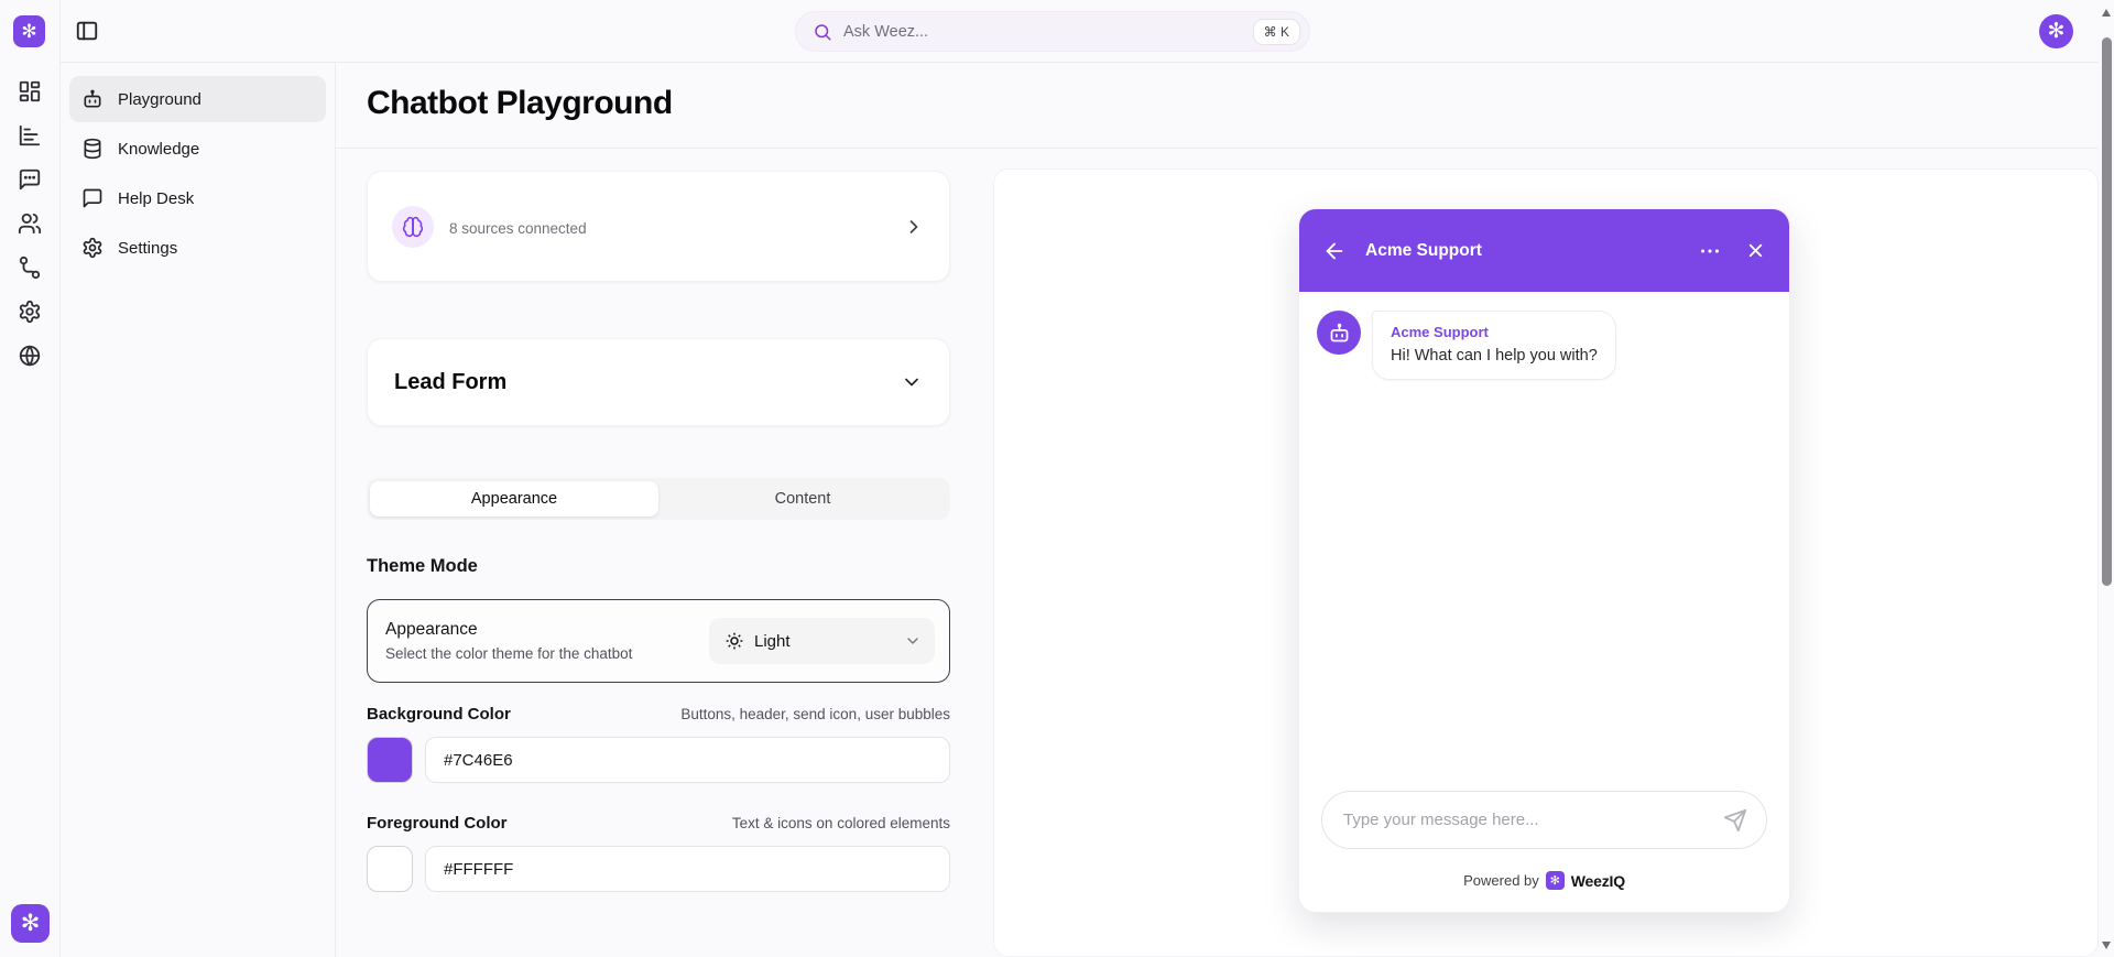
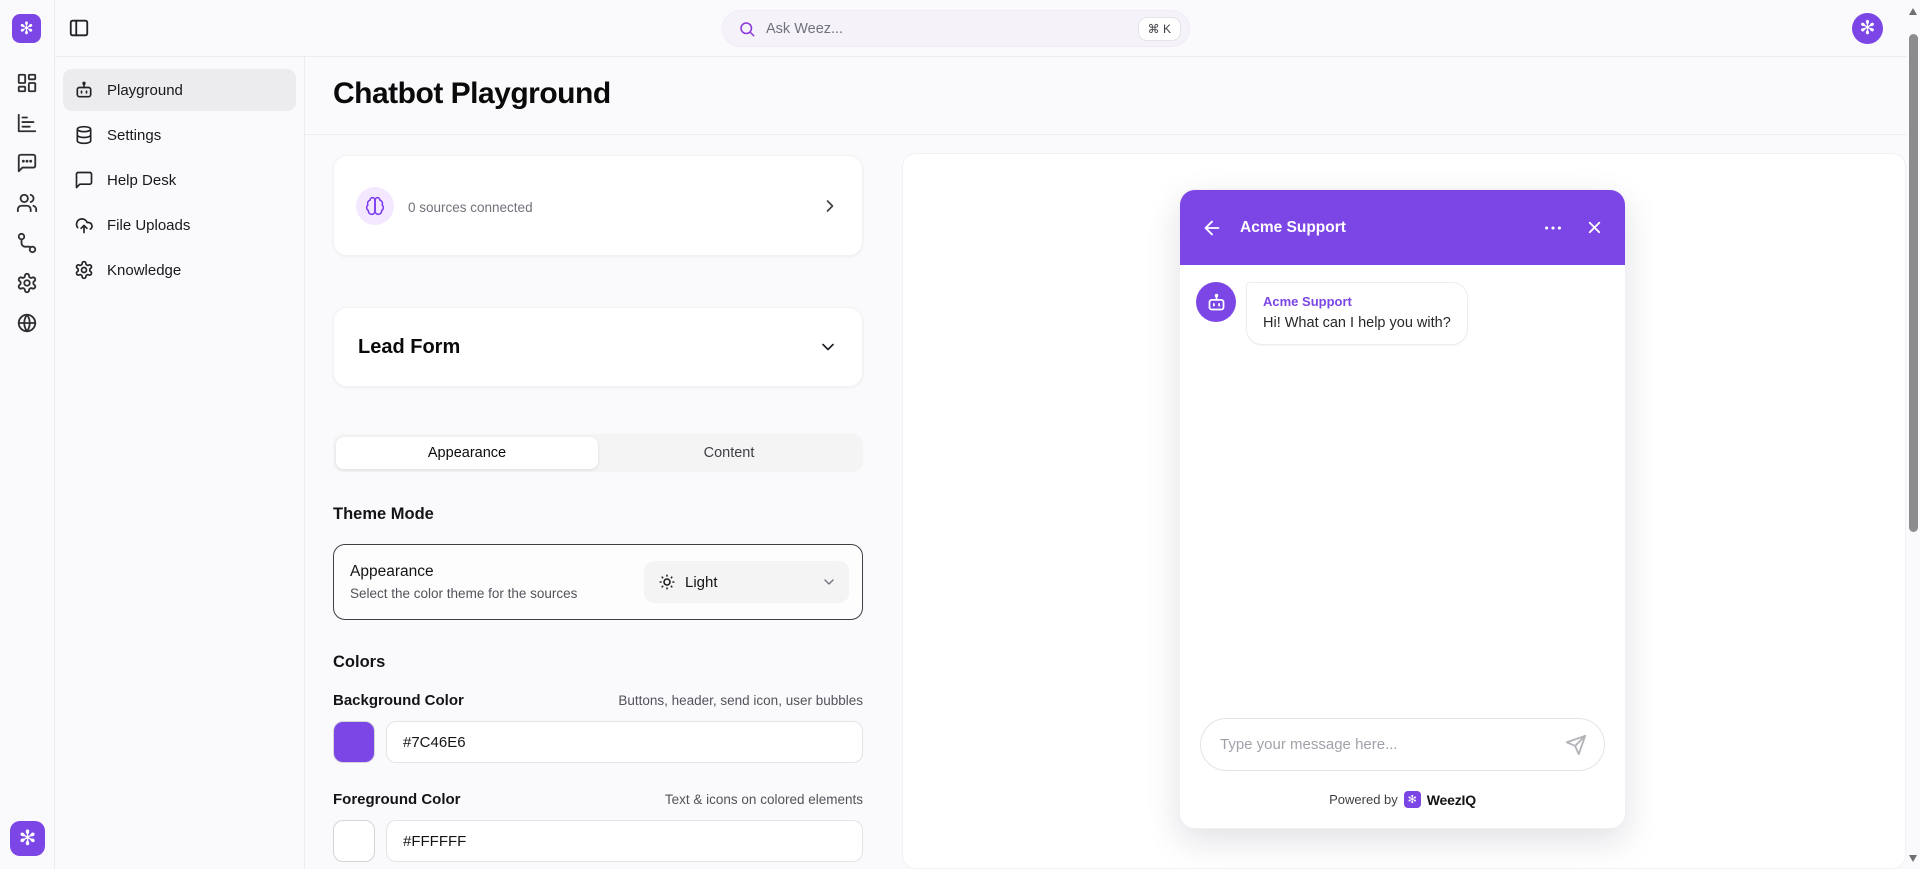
  ✻
  ✻
  Ask Weez...
  ⌘ K
  ✻
  Playground
- Knowledge
+ Settings
  Help Desk
+ File Uploads
- Settings
+ Knowledge
  Chatbot Playground
- 8 sources connected
+ 0 sources connected
  Lead Form
  Appearance
  Content
  Theme Mode
  Appearance
- Select the color theme for the chatbot
+ Select the color theme for the sources
  Light
+ Colors
  Background Color
  Buttons, header, send icon, user bubbles
  #7C46E6
  Foreground Color
  Text & icons on colored elements
  #FFFFFF
  Acme Support
  Acme Support
  Hi! What can I help you with?
  Type your message here...
  Powered by
  ✻
  WeezIQ
